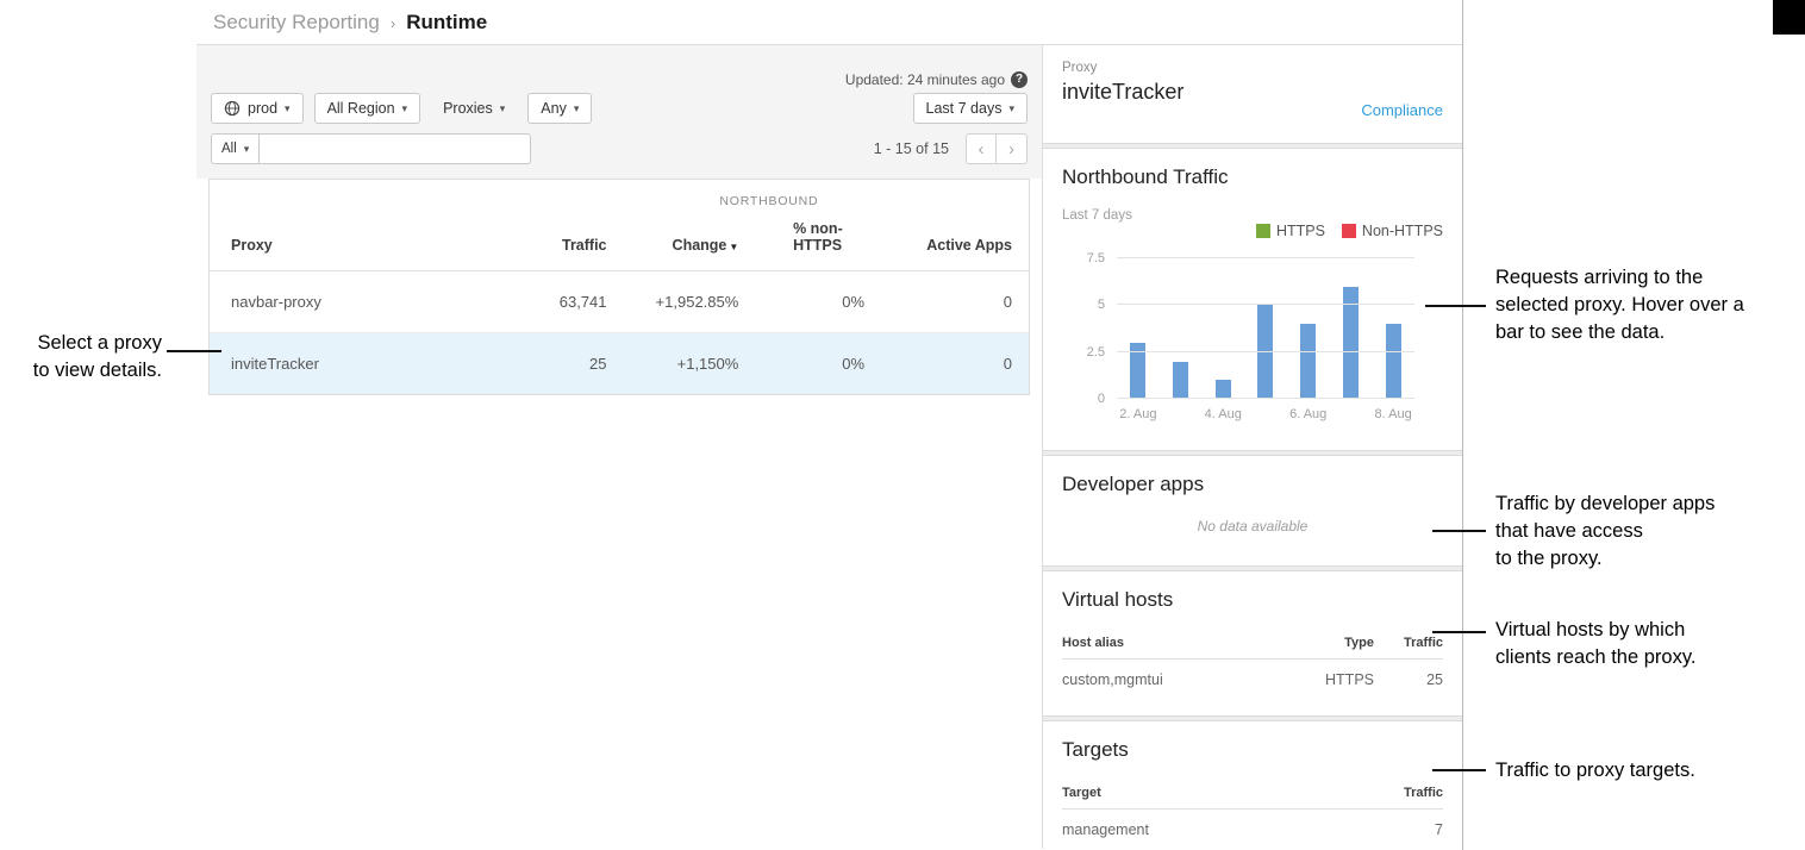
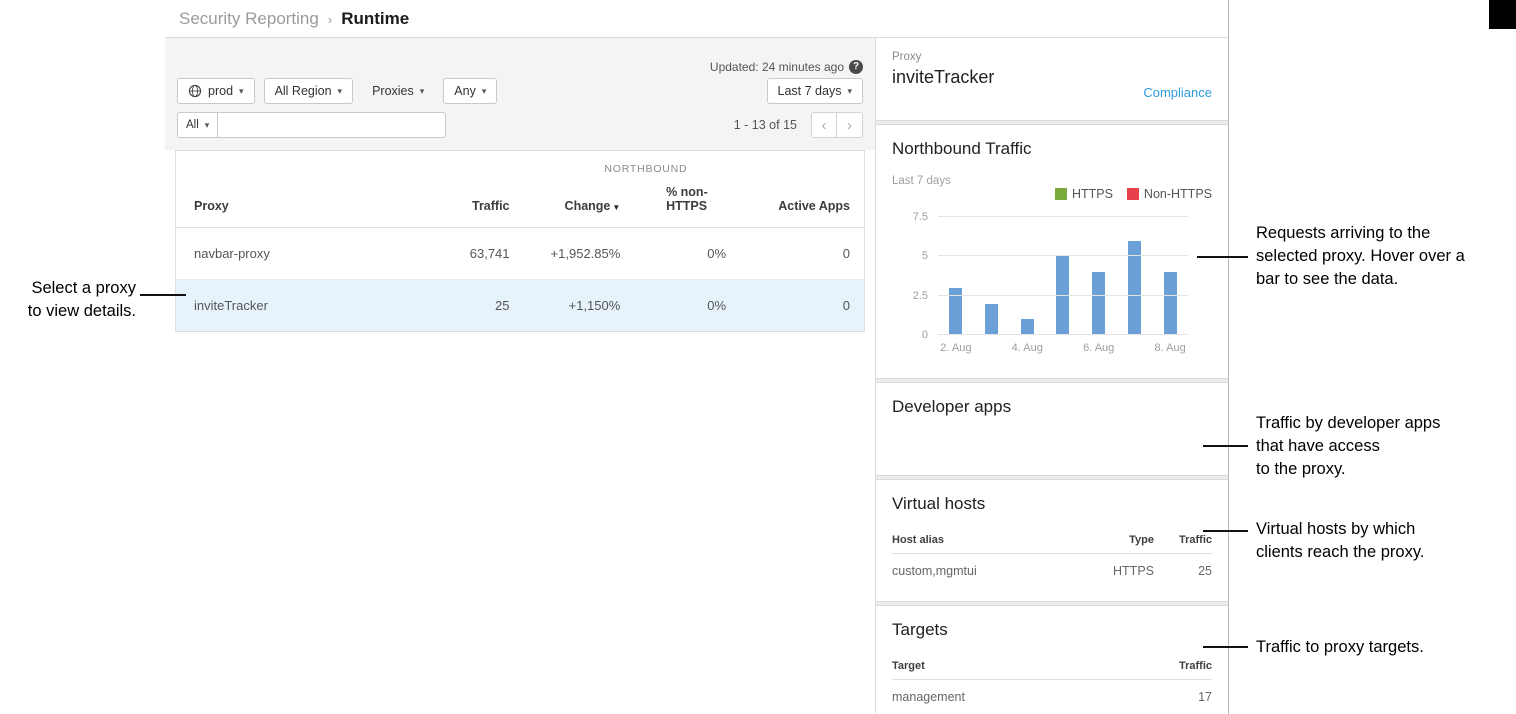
  Security Reporting
  ›
  Runtime
  Updated: 24 minutes ago
  ?
  prod
  ▾
  All Region
  ▾
  Proxies
  ▾
  Any
  ▾
  Last 7 days
  ▾
  All
  ▾
- 1 - 15 of 15
+ 1 - 13 of 15
  ‹
  ›
  	NORTHBOUND
  Proxy	Traffic	Change ▼	% non-HTTPS	Active Apps
  navbar-proxy	63,741	+1,952.85%	0%	0
  inviteTracker	25	+1,150%	0%	0
  Proxy
  inviteTracker
  Compliance
  Northbound Traffic
  Last 7 days
  HTTPS
  Non-HTTPS
  0
  2.5
  5
  7.5
  2. Aug
  4. Aug
  6. Aug
  8. Aug
  Developer apps
- No data available
  Virtual hosts
  Host alias
  Type
  Traffic
  custom,mgmtui
  HTTPS
  25
  Targets
  Target
  Traffic
  management
- 7
+ 17
  Select a proxy
  to view details.
  Requests arriving to the
  selected proxy. Hover over a
  bar to see the data.
  Traffic by developer apps
  that have access
  to the proxy.
  Virtual hosts by which
  clients reach the proxy.
  Traffic to proxy targets.
